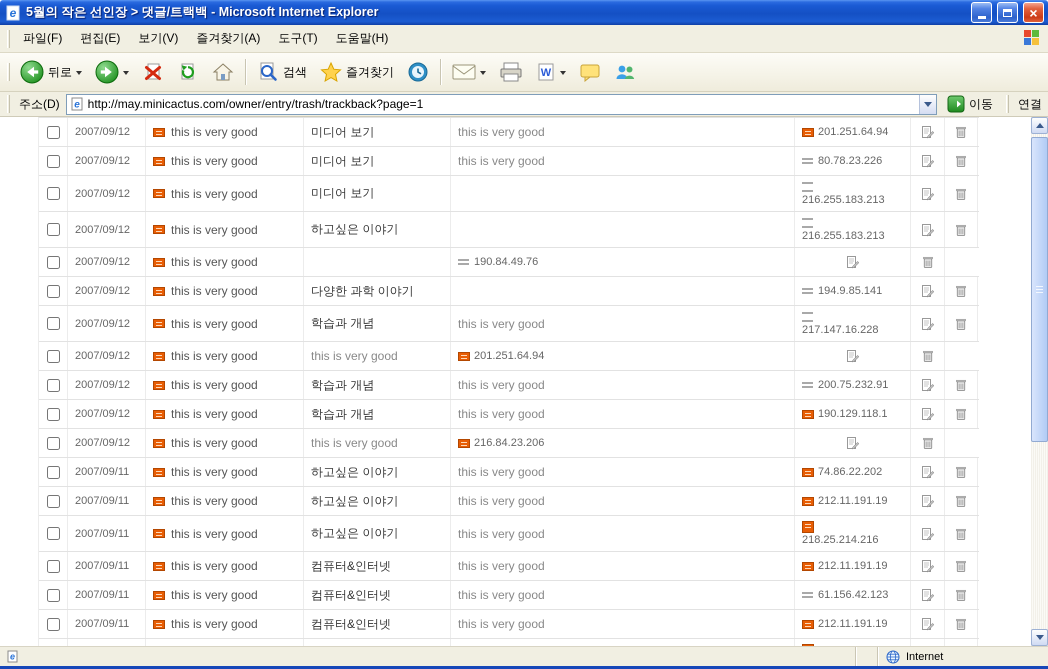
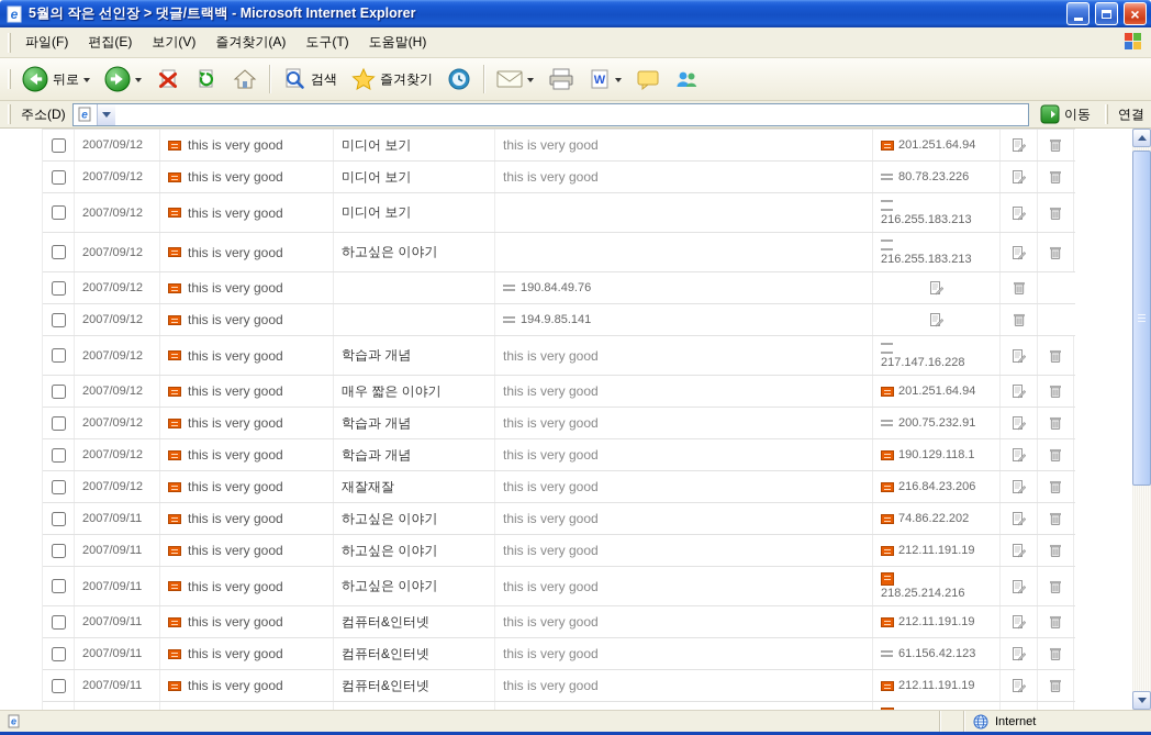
  e
  5월의 작은 선인장 > 댓글/트랙백 - Microsoft Internet Explorer
  ×
  파일(F)
  편집(E)
  보기(V)
  즐겨찾기(A)
  도구(T)
  도움말(H)
  뒤로
  검색
  즐겨찾기
  W
  주소(D)
  e
- http://may.minicactus.com/owner/entry/trash/trackback?page=1
  이동
  연결
  2007/09/12
  this is very good
  미디어 보기
  this is very good
  201.251.64.94
  2007/09/12
  this is very good
  미디어 보기
  this is very good
  80.78.23.226
  2007/09/12
  this is very good
  미디어 보기
  216.255.183.213
  2007/09/12
  this is very good
  하고싶은 이야기
  216.255.183.213
  2007/09/12
  this is very good
  190.84.49.76
  2007/09/12
  this is very good
- 다양한 과학 이야기
  194.9.85.141
  2007/09/12
  this is very good
  학습과 개념
  this is very good
  217.147.16.228
  2007/09/12
  this is very good
+ 매우 짧은 이야기
  this is very good
  201.251.64.94
  2007/09/12
  this is very good
  학습과 개념
  this is very good
  200.75.232.91
  2007/09/12
  this is very good
  학습과 개념
  this is very good
  190.129.118.1
  2007/09/12
  this is very good
+ 재잘재잘
  this is very good
  216.84.23.206
  2007/09/11
  this is very good
  하고싶은 이야기
  this is very good
  74.86.22.202
  2007/09/11
  this is very good
  하고싶은 이야기
  this is very good
  212.11.191.19
  2007/09/11
  this is very good
  하고싶은 이야기
  this is very good
  218.25.214.216
  2007/09/11
  this is very good
  컴퓨터&인터넷
  this is very good
  212.11.191.19
  2007/09/11
  this is very good
  컴퓨터&인터넷
  this is very good
  61.156.42.123
  2007/09/11
  this is very good
  컴퓨터&인터넷
  this is very good
  212.11.191.19
  e
  Internet
